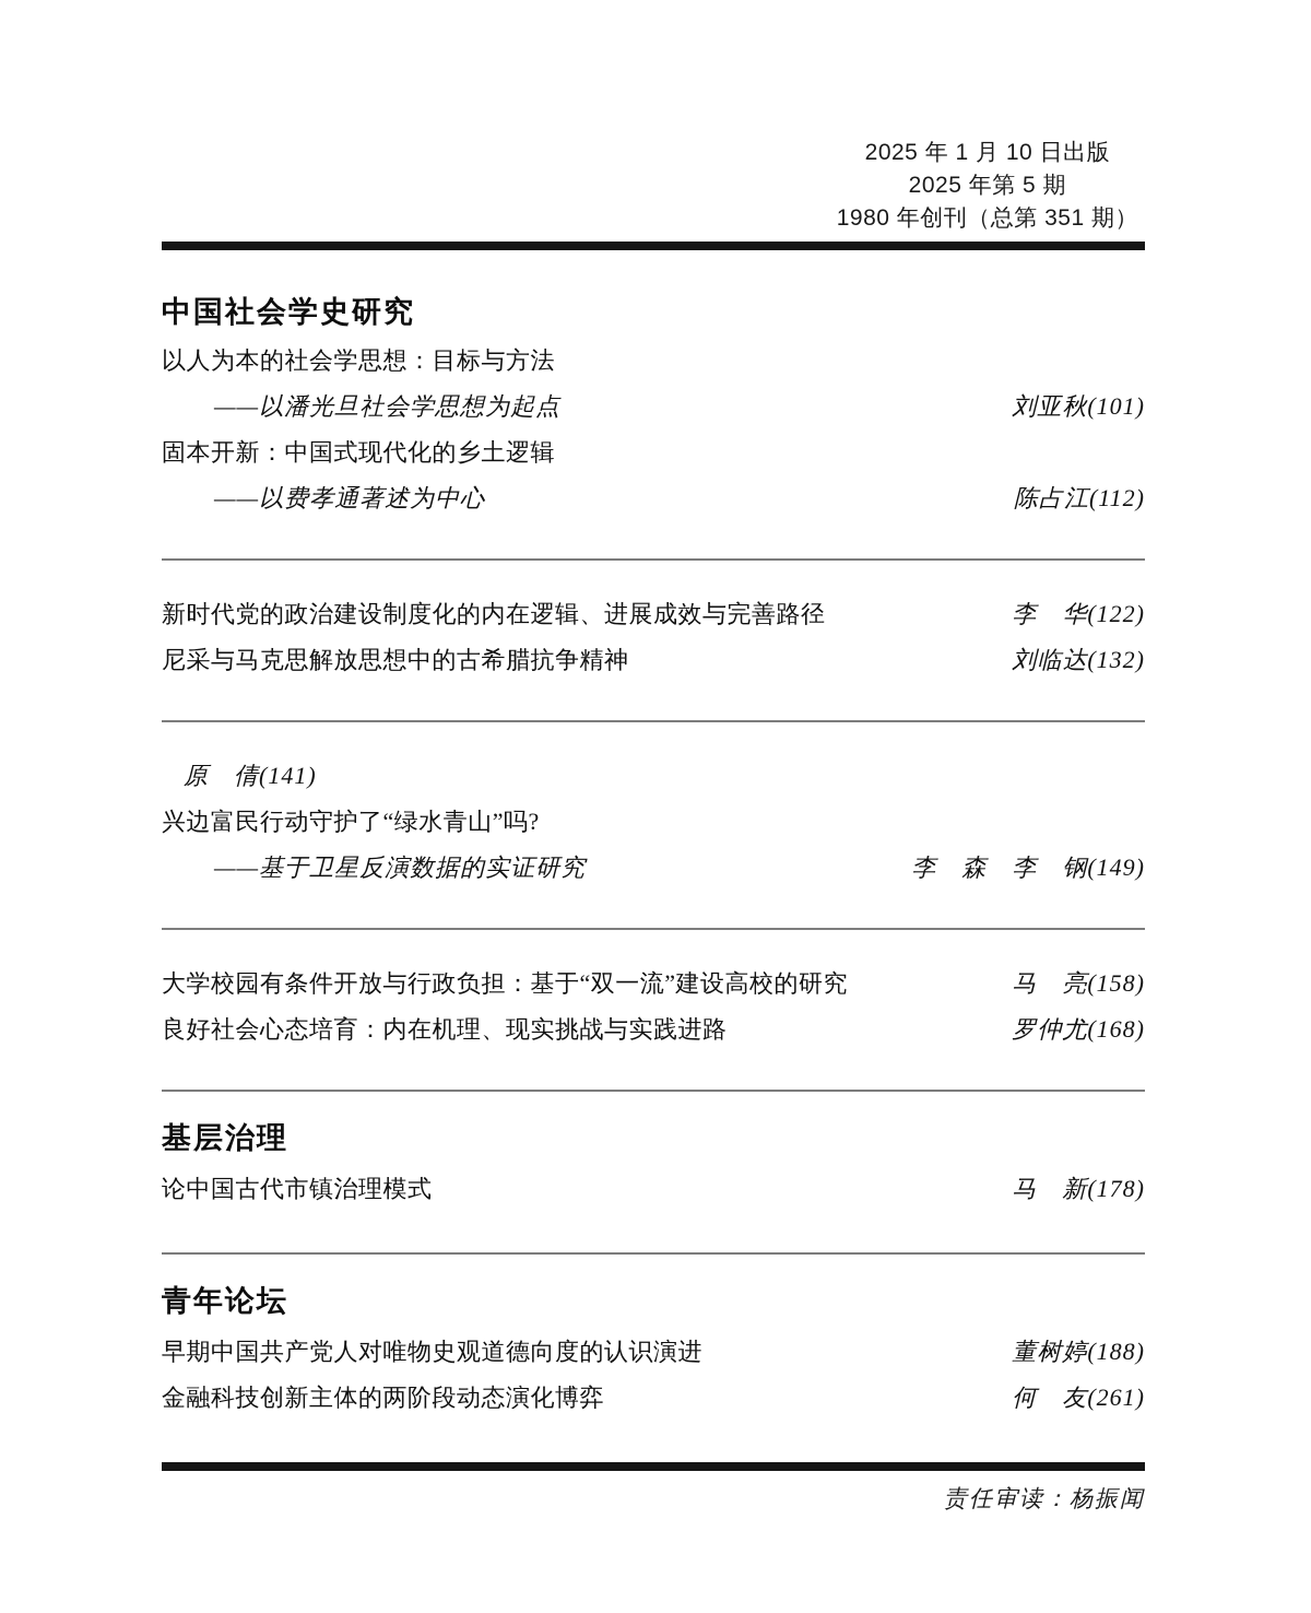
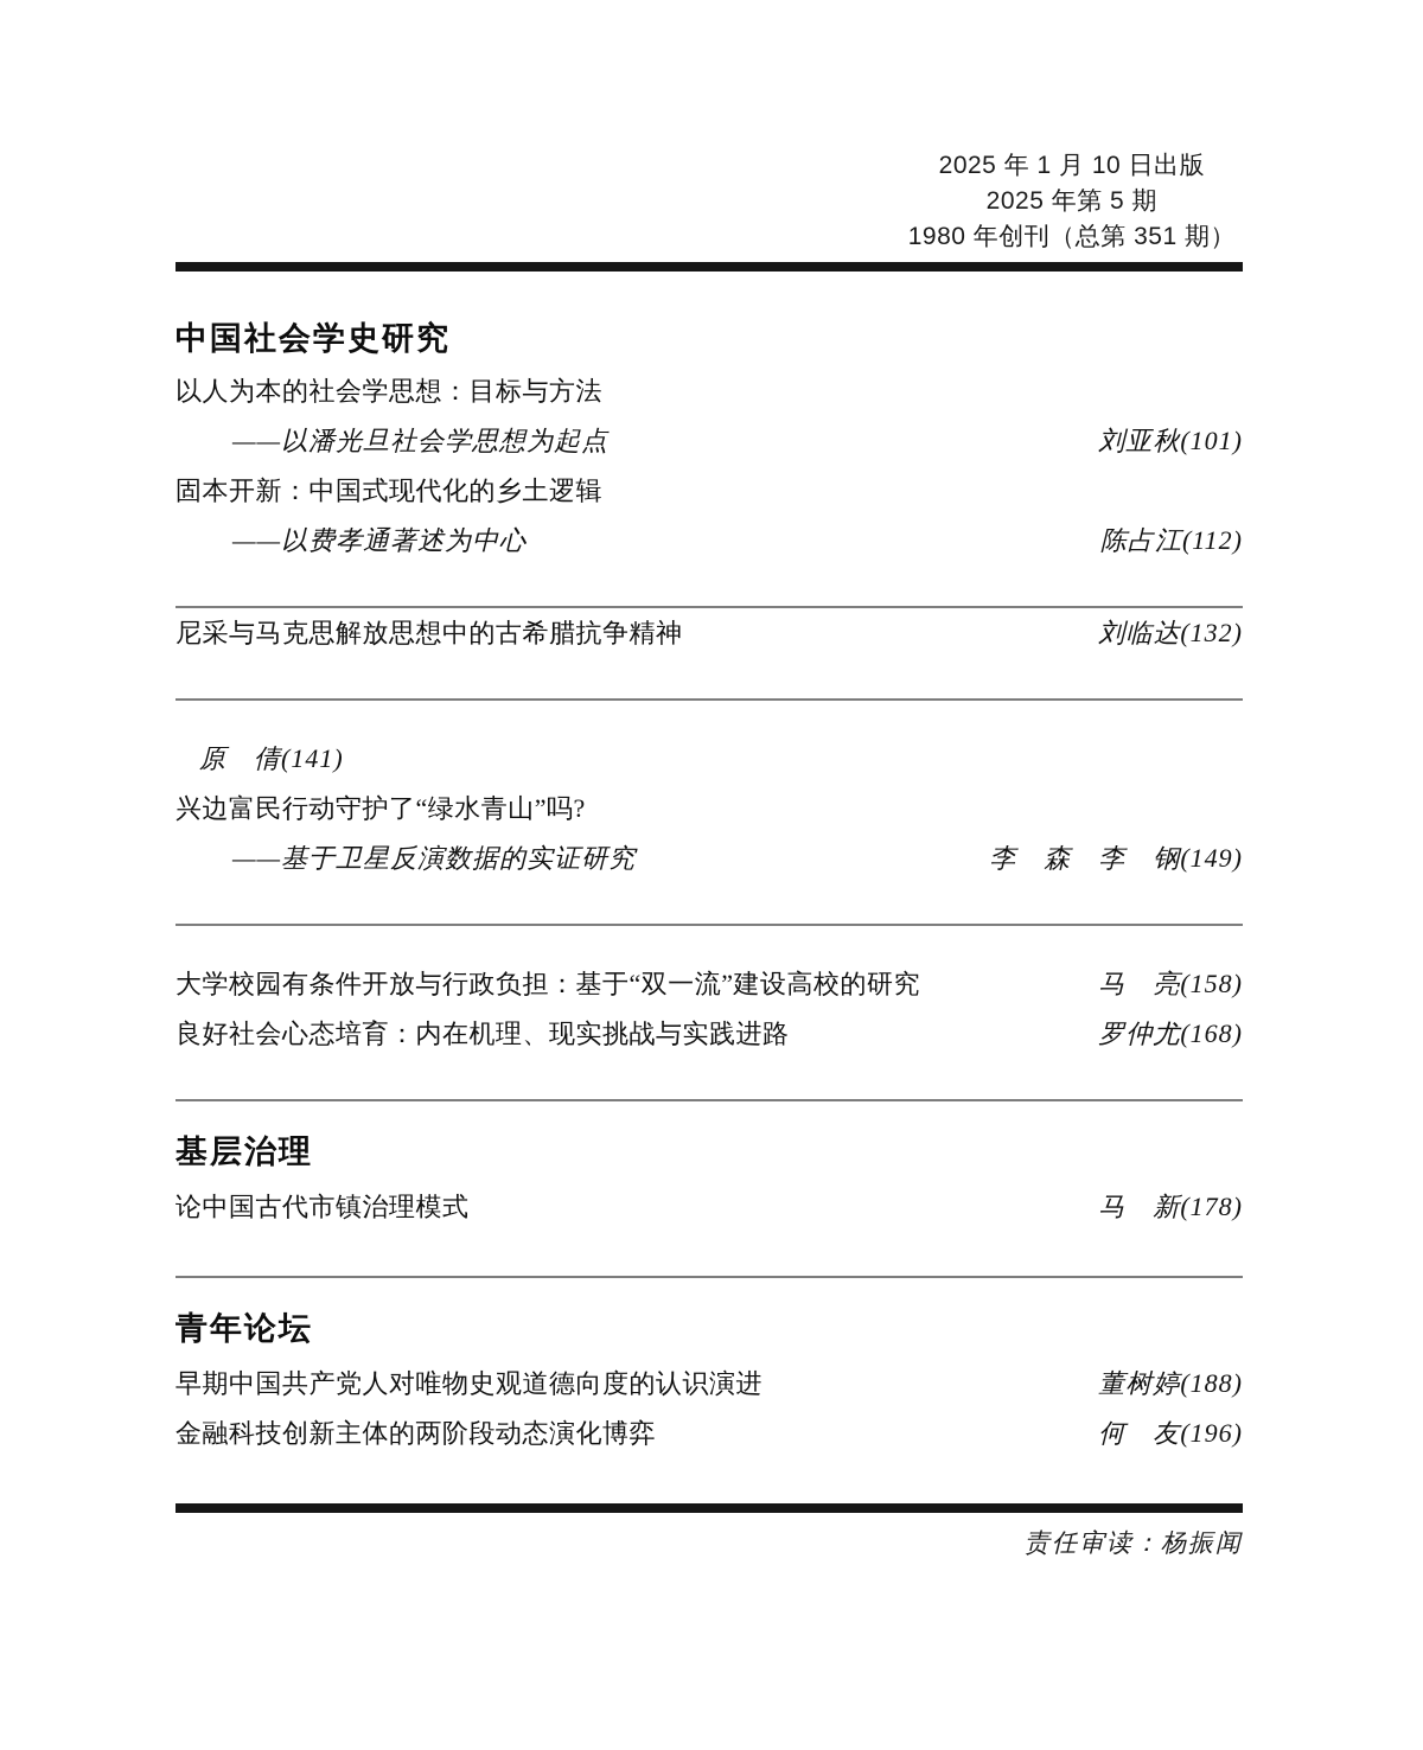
  2025 年 1 月 10 日出版
  2025 年第 5 期
  1980 年创刊（总第 351 期）
  中国社会学史研究
  以人为本的社会学思想：目标与方法
  ——以潘光旦社会学思想为起点
  刘亚秋(101)
  固本开新：中国式现代化的乡土逻辑
  ——以费孝通著述为中心
  陈占江(112)
- 新时代党的政治建设制度化的内在逻辑、进展成效与完善路径
- 李 华(122)
  尼采与马克思解放思想中的古希腊抗争精神
  刘临达(132)
  原 倩(141)
  兴边富民行动守护了“绿水青山”吗?
  ——基于卫星反演数据的实证研究
  李 森 李 钢(149)
  大学校园有条件开放与行政负担：基于“双一流”建设高校的研究
  马 亮(158)
  良好社会心态培育：内在机理、现实挑战与实践进路
  罗仲尤(168)
  基层治理
  论中国古代市镇治理模式
  马 新(178)
  青年论坛
  早期中国共产党人对唯物史观道德向度的认识演进
  董树婷(188)
  金融科技创新主体的两阶段动态演化博弈
- 何 友(261)
+ 何 友(196)
  责任审读：杨振闻
